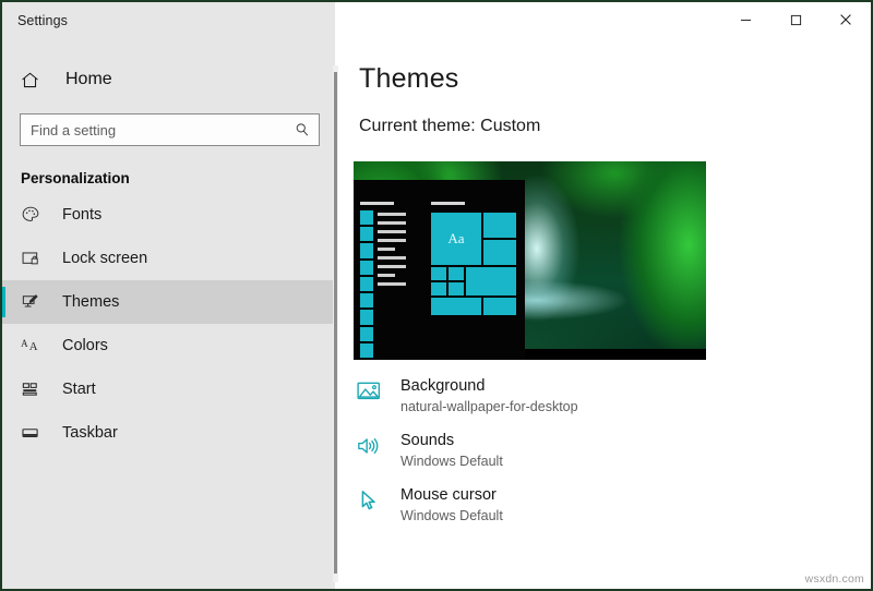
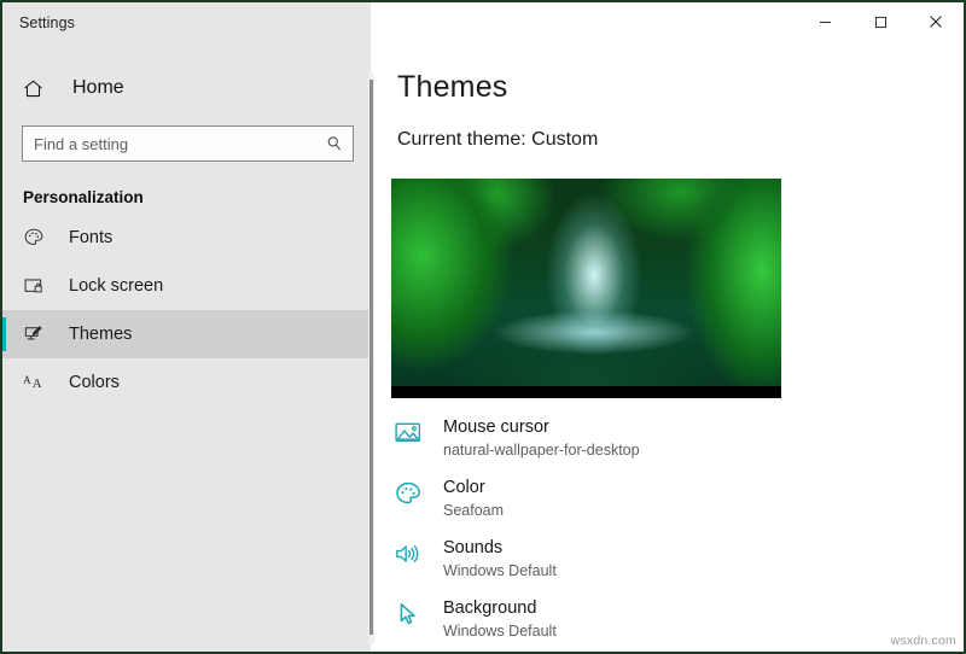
  Settings
  Home
  Find a setting
  Personalization
  Fonts
  Lock screen
  Themes
  A
  A
  Colors
- Start
- Taskbar
  Themes
  Current theme: Custom
- Aa
- Background
+ Mouse cursor
  natural-wallpaper-for-desktop
+ Color
+ Seafoam
  Sounds
  Windows Default
- Mouse cursor
+ Background
  Windows Default
  wsxdn.com
